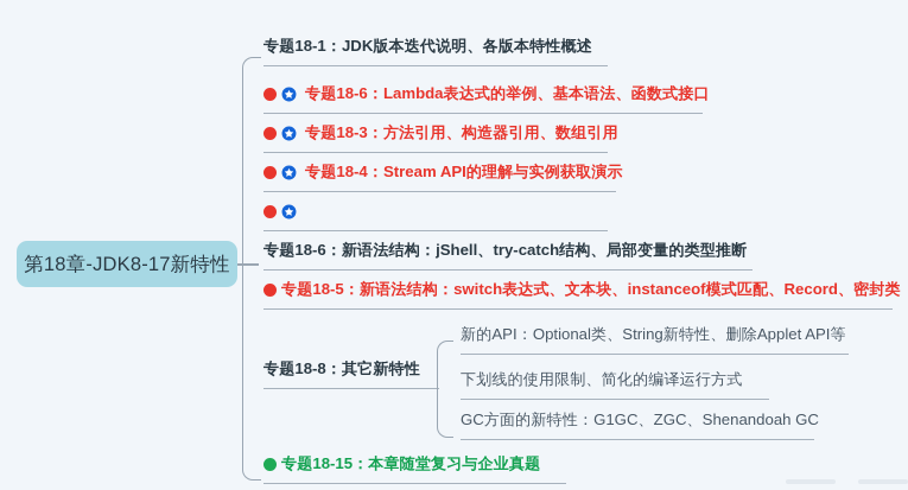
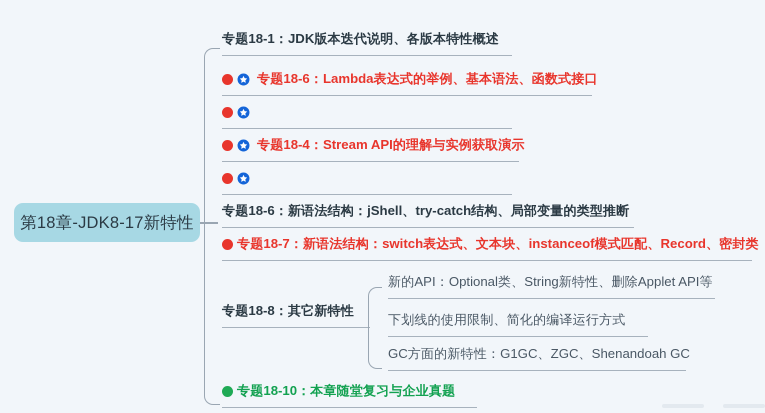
  第18章-JDK8-17新特性
  专题18-1：JDK版本迭代说明、各版本特性概述
  专题18-6：Lambda表达式的举例、基本语法、函数式接口
- 专题18-3：方法引用、构造器引用、数组引用
  专题18-4：Stream API的理解与实例获取演示
  专题18-6：新语法结构：jShell、try-catch结构、局部变量的类型推断
- 专题18-5：新语法结构：switch表达式、文本块、instanceof模式匹配、Record、密封类
+ 专题18-7：新语法结构：switch表达式、文本块、instanceof模式匹配、Record、密封类
  专题18-8：其它新特性
  新的API：Optional类、String新特性、删除Applet API等
  下划线的使用限制、简化的编译运行方式
  GC方面的新特性：G1GC、ZGC、Shenandoah GC
- 专题18-15：本章随堂复习与企业真题
+ 专题18-10：本章随堂复习与企业真题
